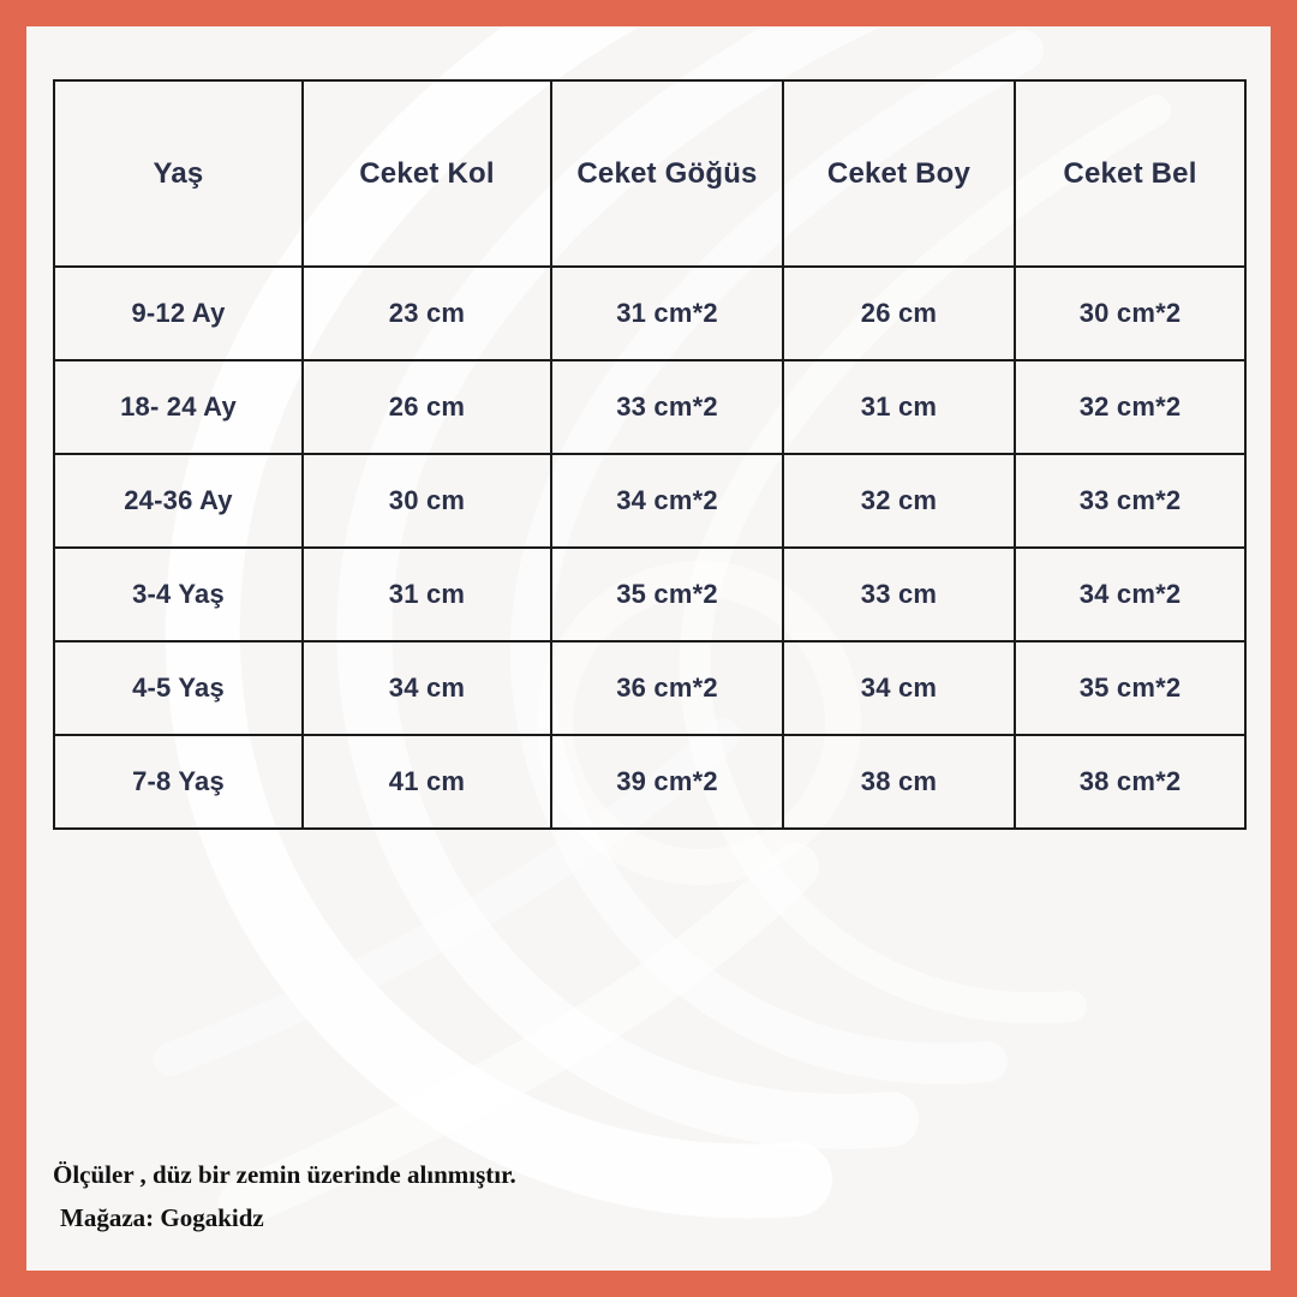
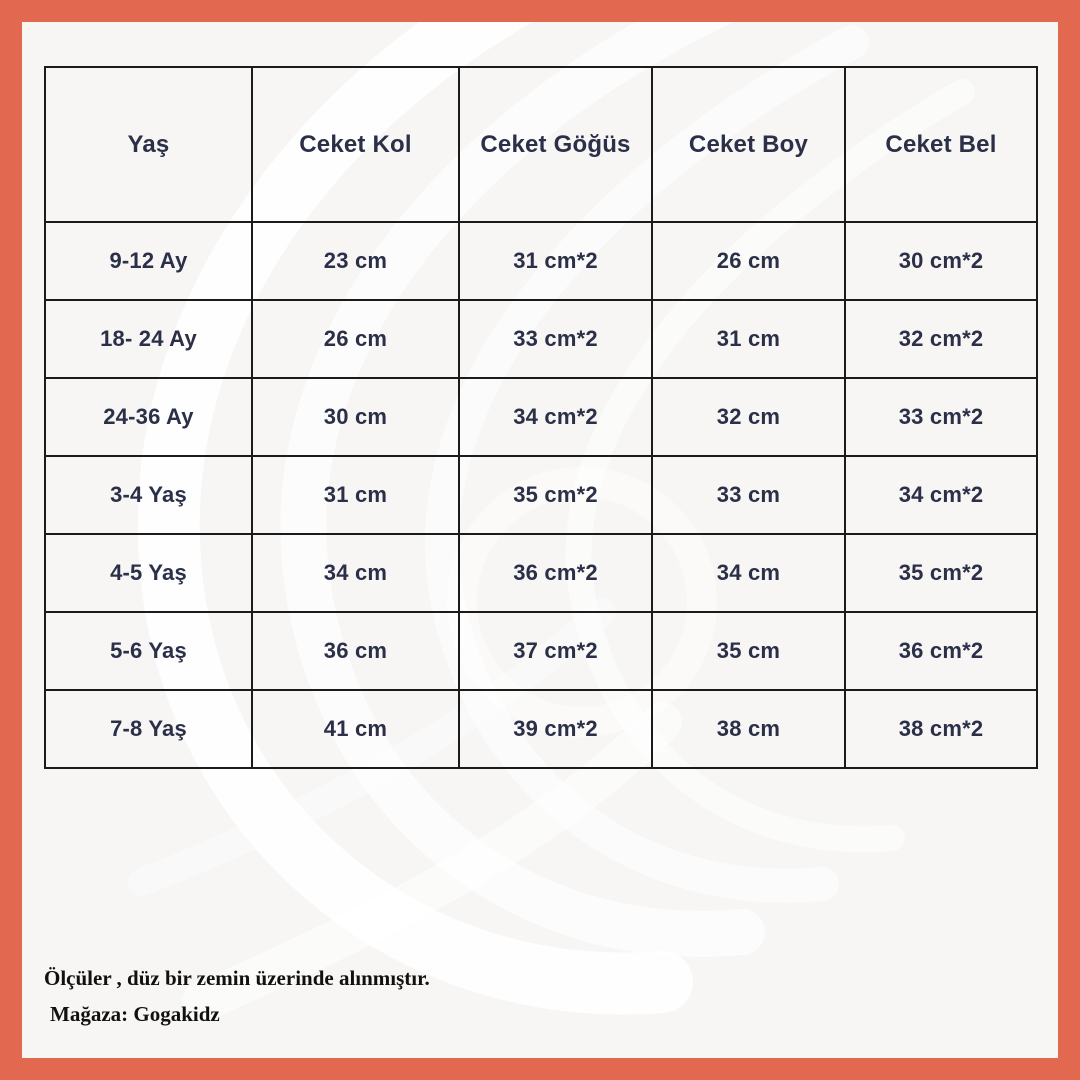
  Yaş	Ceket Kol	Ceket Göğüs	Ceket Boy	Ceket Bel
  9-12 Ay	23 cm	31 cm*2	26 cm	30 cm*2
  18- 24 Ay	26 cm	33 cm*2	31 cm	32 cm*2
  24-36 Ay	30 cm	34 cm*2	32 cm	33 cm*2
  3-4 Yaş	31 cm	35 cm*2	33 cm	34 cm*2
  4-5 Yaş	34 cm	36 cm*2	34 cm	35 cm*2
+ 5-6 Yaş	36 cm	37 cm*2	35 cm	36 cm*2
  7-8 Yaş	41 cm	39 cm*2	38 cm	38 cm*2
  Ölçüler , düz bir zemin üzerinde alınmıştır.
  Mağaza: Gogakidz
